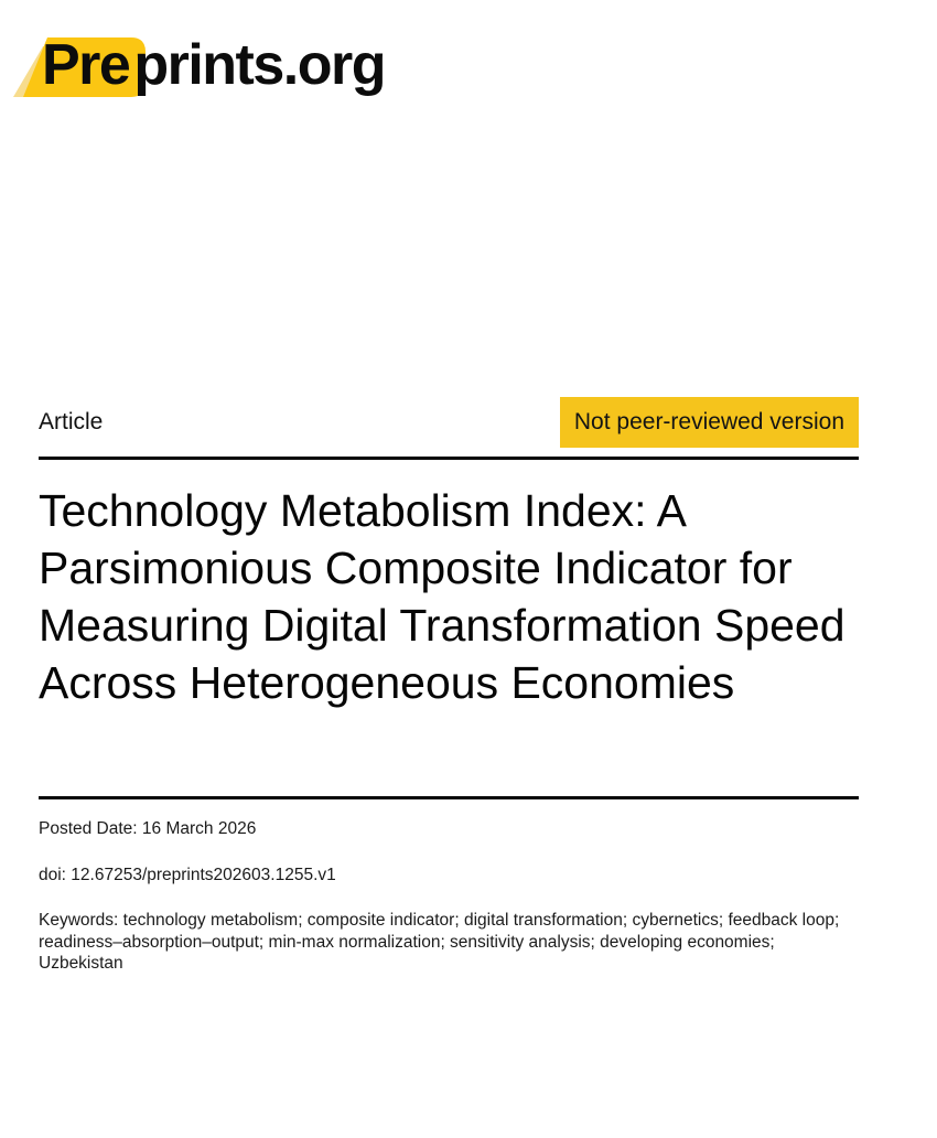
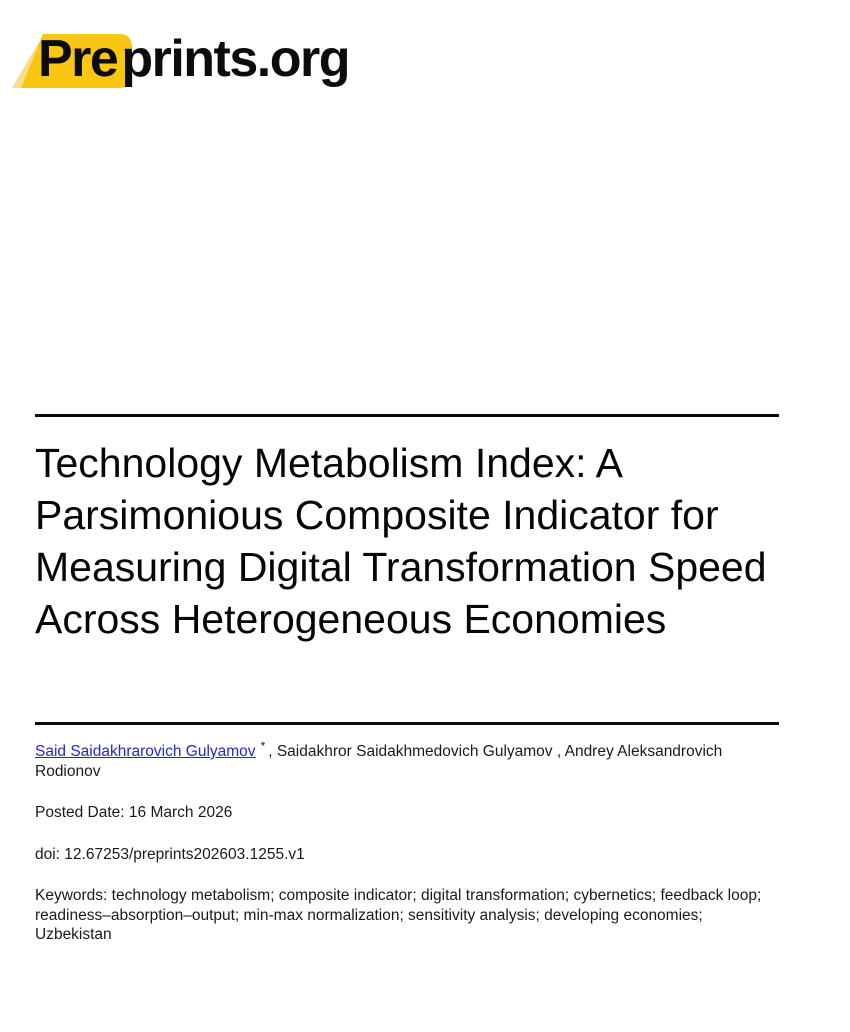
  Pre
  prints.org
- Article
- Not peer-reviewed version
  Technology Metabolism Index: A Parsimonious Composite Indicator for Measuring Digital Transformation Speed Across Heterogeneous Economies
+ Said Saidakhrarovich Gulyamov * , Saidakhror Saidakhmedovich Gulyamov , Andrey Aleksandrovich Rodionov
  Posted Date: 16 March 2026
  doi: 12.67253/preprints202603.1255.v1
  Keywords: technology metabolism; composite indicator; digital transformation; cybernetics; feedback loop; readiness–absorption–output; min-max normalization; sensitivity analysis; developing economies; Uzbekistan
